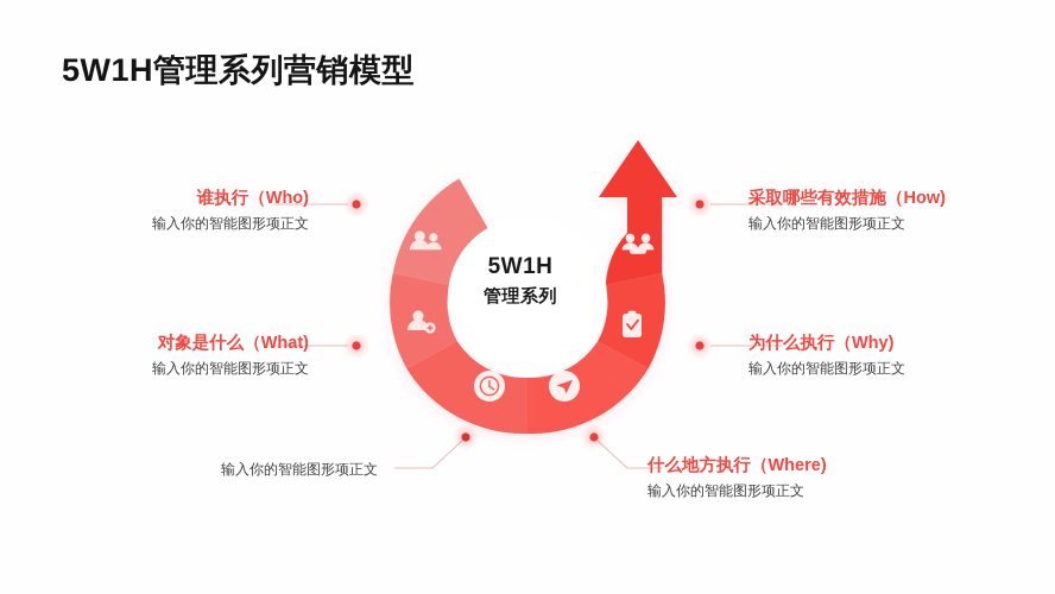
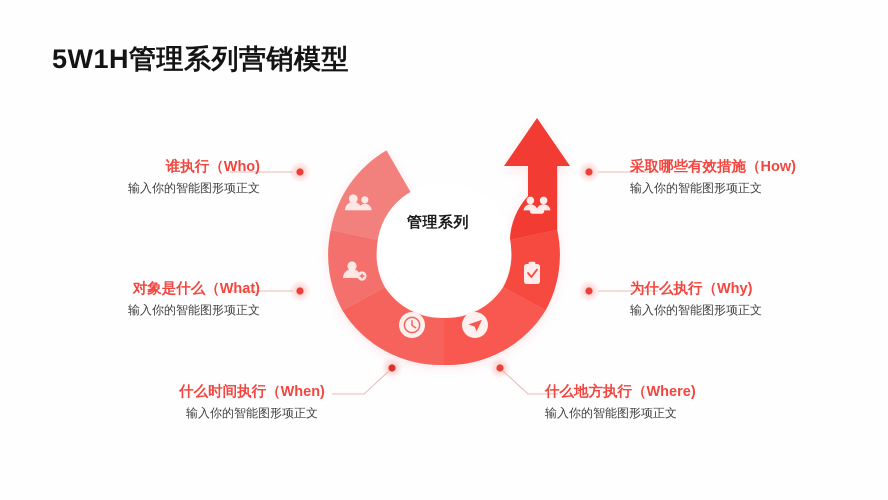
  5W1H管理系列营销模型
- 5W1H
  管理系列
  谁执行（Who)
  输入你的智能图形项正文
  对象是什么（What)
  输入你的智能图形项正文
+ 什么时间执行（When)
  输入你的智能图形项正文
  什么地方执行（Where)
  输入你的智能图形项正文
  采取哪些有效措施（How)
  输入你的智能图形项正文
  为什么执行（Why)
  输入你的智能图形项正文
